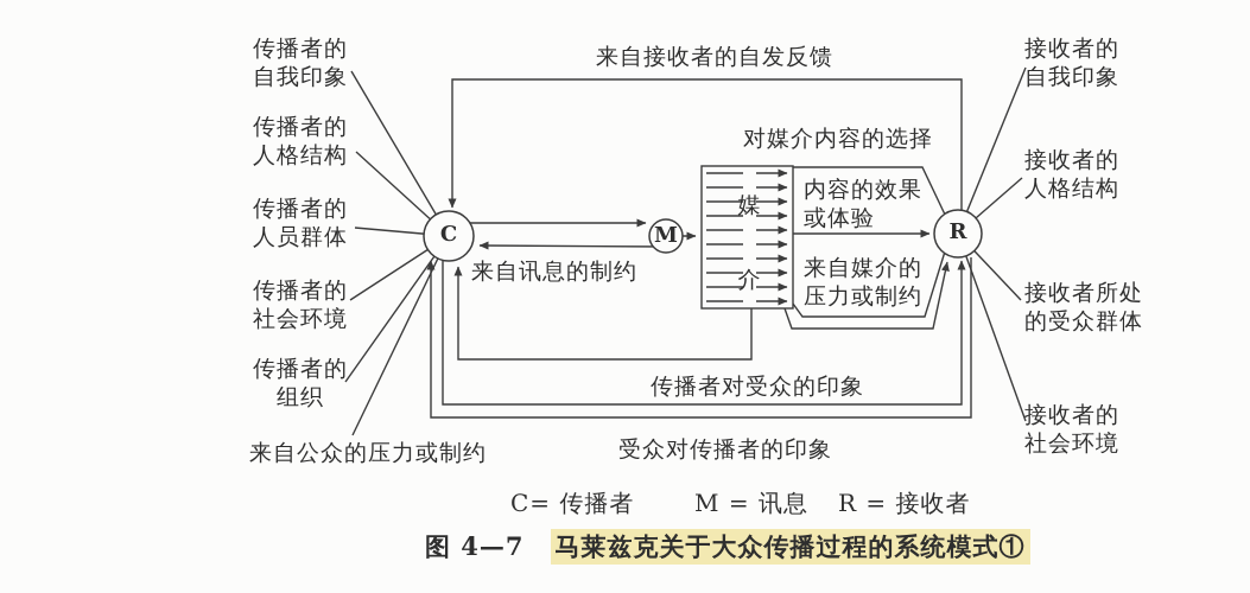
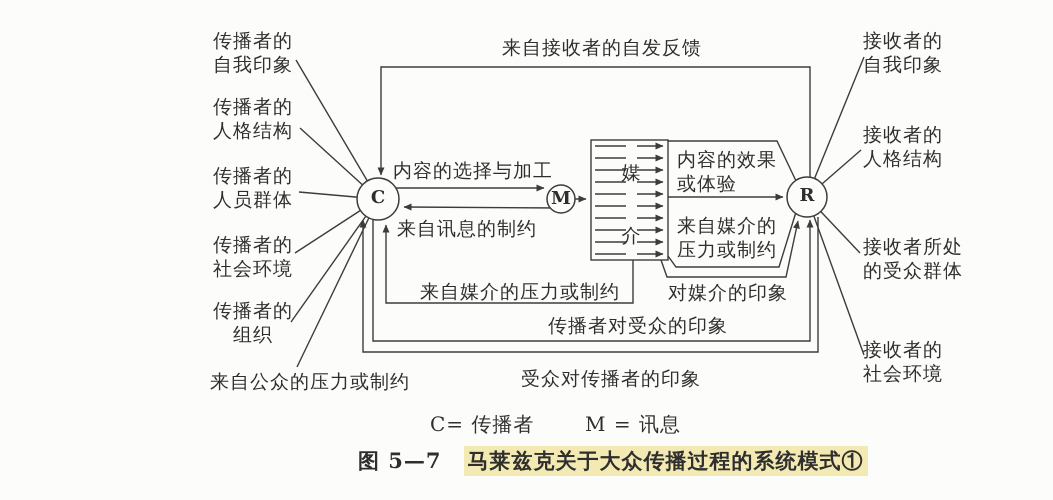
  C
  M
  R
  媒
  介
  传播者的
  自我印象
  传播者的
  人格结构
  传播者的
  人员群体
  传播者的
  社会环境
  传播者的
  组织
  来自公众的压力或制约
  接收者的
  自我印象
  接收者的
  人格结构
  接收者所处
  的受众群体
  接收者的
  社会环境
  来自接收者的自发反馈
+ 内容的选择与加工
  来自讯息的制约
- 对媒介内容的选择
  内容的效果
  或体验
  来自媒介的
  压力或制约
+ 对媒介的印象
+ 来自媒介的压力或制约
  传播者对受众的印象
  受众对传播者的印象
  C= 传播者
  M = 讯息
- R = 接收者
- 图 4—7 马莱兹克关于大众传播过程的系统模式①
+ 图 5—7 马莱兹克关于大众传播过程的系统模式①
